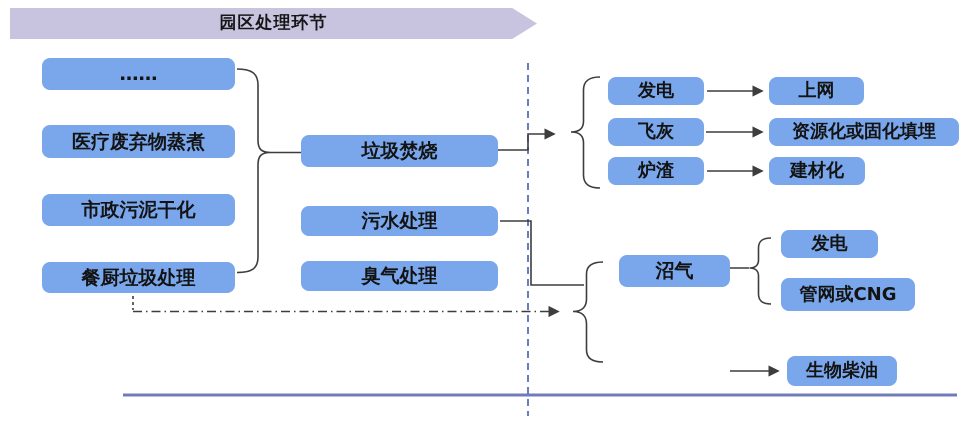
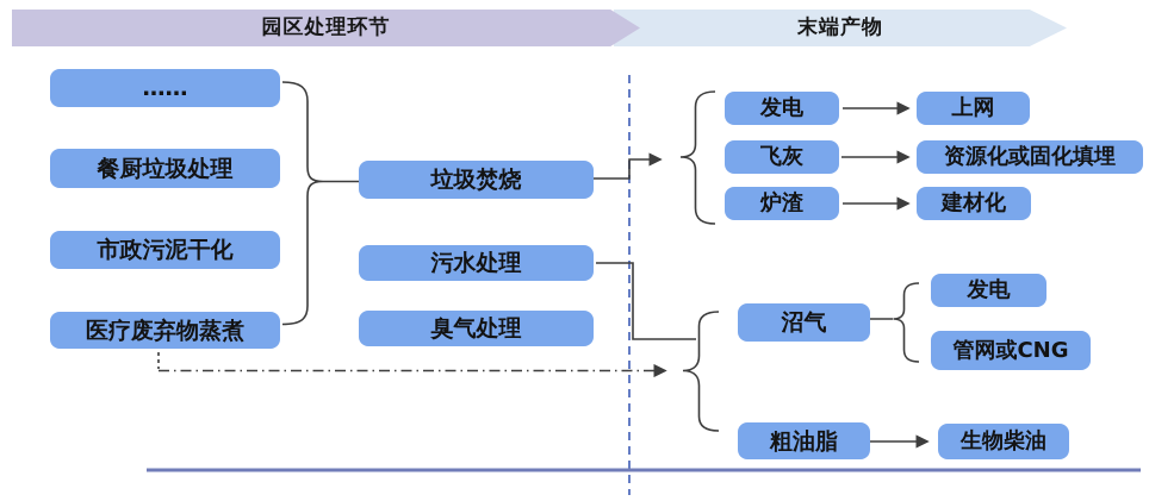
+ 末端产物
  园区处理环节
  ……
- 医疗废弃物蒸煮
+ 餐厨垃圾处理
  市政污泥干化
- 餐厨垃圾处理
+ 医疗废弃物蒸煮
  垃圾焚烧
  污水处理
  臭气处理
  发电
  飞灰
  炉渣
  上网
  资源化或固化填埋
  建材化
  沼气
  发电
  管网或CNG
+ 粗油脂
  生物柴油
